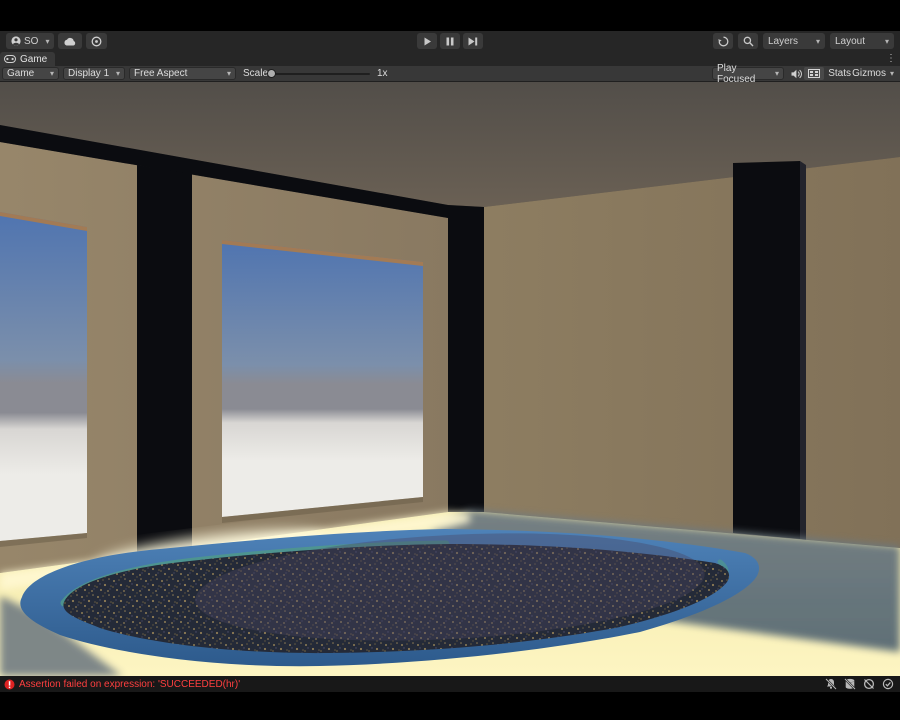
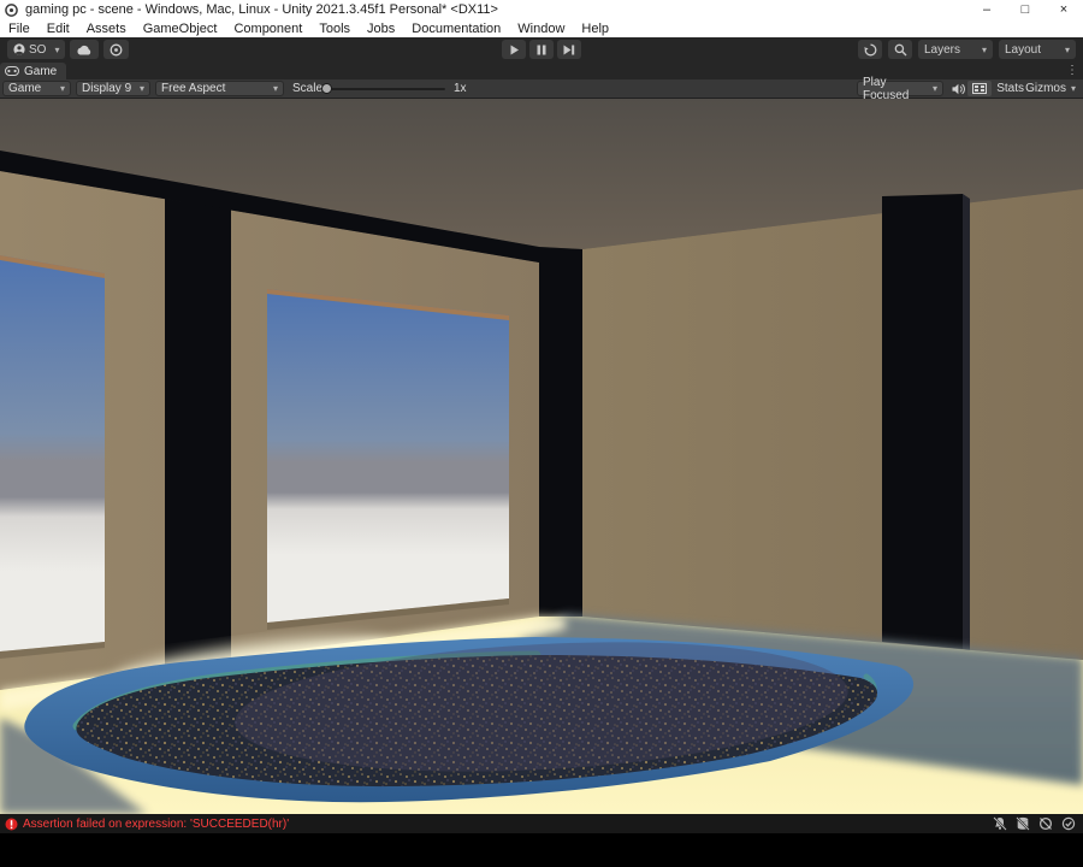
+ gaming pc - scene - Windows, Mac, Linux - Unity 2021.3.45f1 Personal* <DX11>
+ –
+ □
+ ×
+ File
+ Edit
+ Assets
+ GameObject
+ Component
+ Tools
+ Jobs
+ Documentation
+ Window
+ Help
  SO
  ▾
  Layers
  ▾
  Layout
  ▾
  Game
  ⋮
  Game
  ▾
- Display 1
+ Display 9
  ▾
  Free Aspect
  ▾
  Scale
  1x
  Play Focused
  ▾
  Stats
  Gizmos
  ▾
  Assertion failed on expression: 'SUCCEEDED(hr)'
